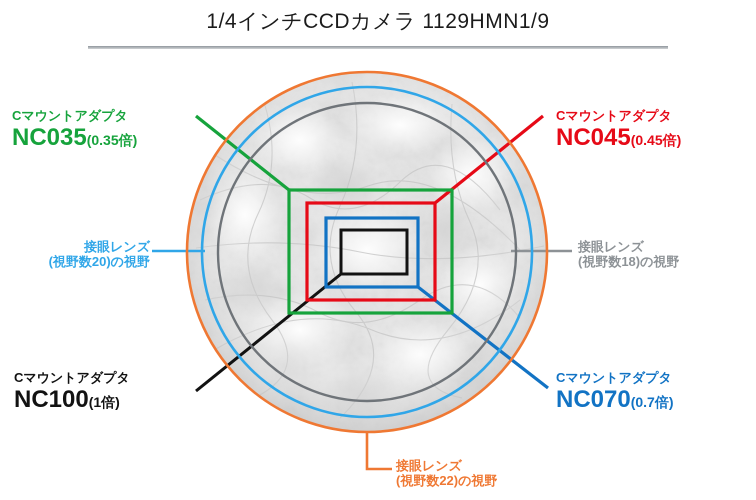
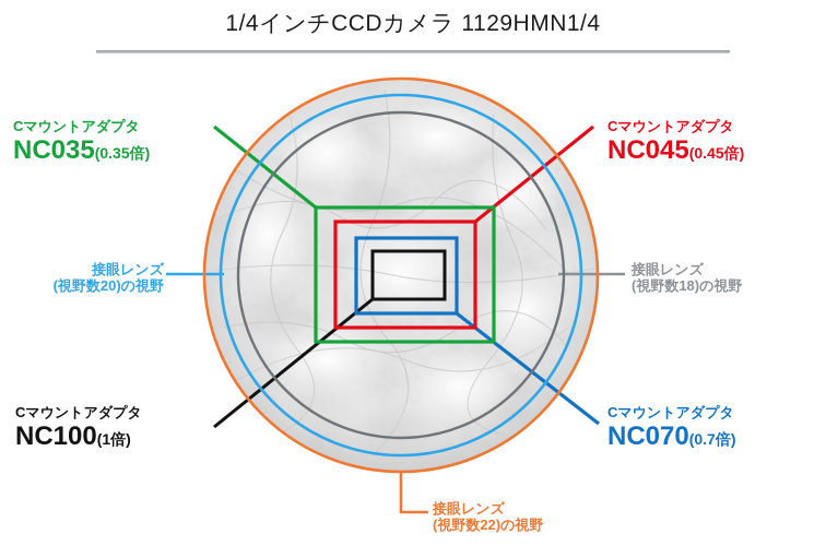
- 1/4インチCCDカメラ 1129HMN1/9
+ 1/4インチCCDカメラ 1129HMN1/4
  Cマウントアダプタ
  NC035(0.35倍)
  Cマウントアダプタ
  NC045(0.45倍)
  接眼レンズ
  (視野数20)の視野
  接眼レンズ
  (視野数18)の視野
  Cマウントアダプタ
  NC100(1倍)
  Cマウントアダプタ
  NC070(0.7倍)
  接眼レンズ
  (視野数22)の視野
